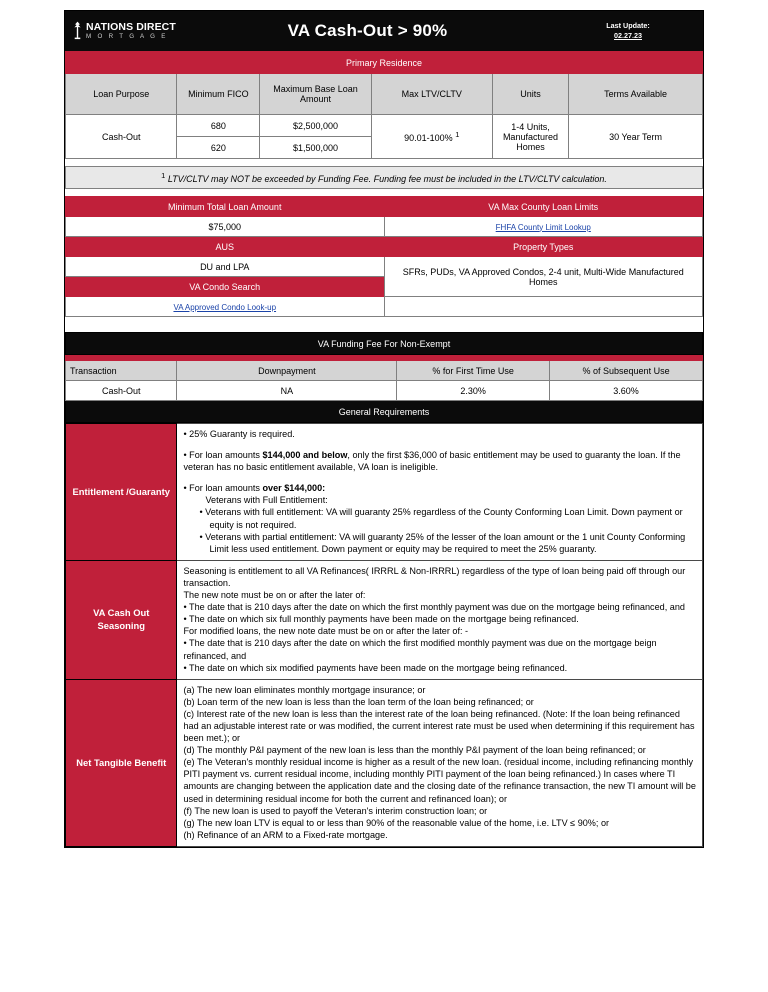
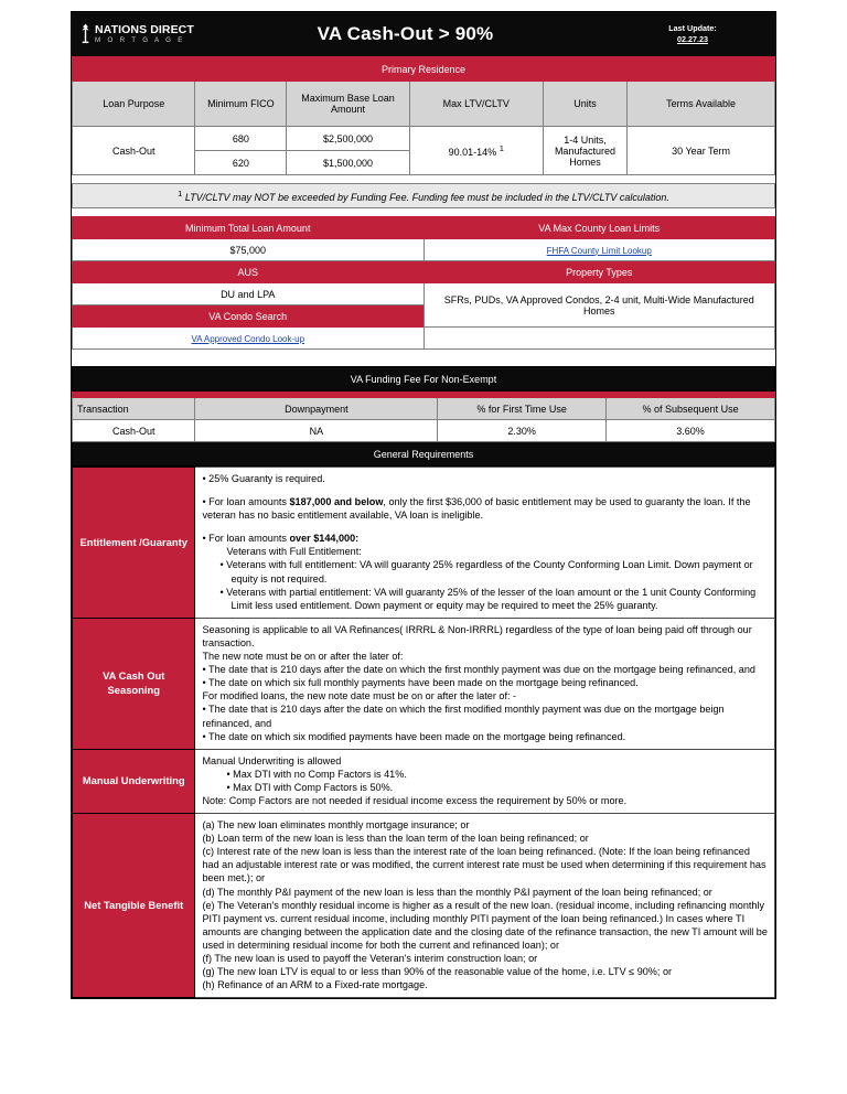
  NATIONS DIRECT
  VA Cash-Out > 90%
  Last Update:
  02.27.23
  Primary Residence
  Loan Purpose	Minimum FICO	Maximum Base Loan Amount	Max LTV/CLTV	Units	Terms Available
- Cash-Out	680	$2,500,000	90.01-100% 1	1-4 Units, Manufactured Homes	30 Year Term
+ Cash-Out	680	$2,500,000	90.01-14% 1	1-4 Units, Manufactured Homes	30 Year Term
  620	$1,500,000
  1 LTV/CLTV may NOT be exceeded by Funding Fee. Funding fee must be included in the LTV/CLTV calculation.
  Minimum Total Loan Amount	VA Max County Loan Limits
  $75,000	FHFA County Limit Lookup
  AUS	Property Types
  DU and LPA	SFRs, PUDs, VA Approved Condos, 2-4 unit, Multi-Wide Manufactured Homes
  VA Condo Search
  VA Approved Condo Look-up
  VA Funding Fee For Non-Exempt
  Transaction	Downpayment	% for First Time Use	% of Subsequent Use
  Cash-Out	NA	2.30%	3.60%
  General Requirements
- Entitlement /Guaranty	• 25% Guaranty is required. • For loan amounts $144,000 and below, only the first $36,000 of basic entitlement may be used to guaranty the loan. If the veteran has no basic entitlement available, VA loan is ineligible. • For loan amounts over $144,000: Veterans with Full Entitlement: • Veterans with full entitlement: VA will guaranty 25% regardless of the County Conforming Loan Limit. Down payment or equity is not required. • Veterans with partial entitlement: VA will guaranty 25% of the lesser of the loan amount or the 1 unit County Conforming Limit less used entitlement. Down payment or equity may be required to meet the 25% guaranty.
+ Entitlement /Guaranty	• 25% Guaranty is required. • For loan amounts $187,000 and below, only the first $36,000 of basic entitlement may be used to guaranty the loan. If the veteran has no basic entitlement available, VA loan is ineligible. • For loan amounts over $144,000: Veterans with Full Entitlement: • Veterans with full entitlement: VA will guaranty 25% regardless of the County Conforming Loan Limit. Down payment or equity is not required. • Veterans with partial entitlement: VA will guaranty 25% of the lesser of the loan amount or the 1 unit County Conforming Limit less used entitlement. Down payment or equity may be required to meet the 25% guaranty.
- VA Cash Out Seasoning	Seasoning is entitlement to all VA Refinances( IRRRL & Non-IRRRL) regardless of the type of loan being paid off through our transaction. The new note must be on or after the later of: • The date that is 210 days after the date on which the first monthly payment was due on the mortgage being refinanced, and • The date on which six full monthly payments have been made on the mortgage being refinanced. For modified loans, the new note date must be on or after the later of: - • The date that is 210 days after the date on which the first modified monthly payment was due on the mortgage beign refinanced, and • The date on which six modified payments have been made on the mortgage being refinanced.
+ VA Cash Out Seasoning	Seasoning is applicable to all VA Refinances( IRRRL & Non-IRRRL) regardless of the type of loan being paid off through our transaction. The new note must be on or after the later of: • The date that is 210 days after the date on which the first monthly payment was due on the mortgage being refinanced, and • The date on which six full monthly payments have been made on the mortgage being refinanced. For modified loans, the new note date must be on or after the later of: - • The date that is 210 days after the date on which the first modified monthly payment was due on the mortgage beign refinanced, and • The date on which six modified payments have been made on the mortgage being refinanced.
+ Manual Underwriting	Manual Underwriting is allowed • Max DTI with no Comp Factors is 41%. • Max DTI with Comp Factors is 50%. Note: Comp Factors are not needed if residual income excess the requirement by 50% or more.
  Net Tangible Benefit	(a) The new loan eliminates monthly mortgage insurance; or (b) Loan term of the new loan is less than the loan term of the loan being refinanced; or (c) Interest rate of the new loan is less than the interest rate of the loan being refinanced. (Note: If the loan being refinanced had an adjustable interest rate or was modified, the current interest rate must be used when determining if this requirement has been met.); or (d) The monthly P&I payment of the new loan is less than the monthly P&I payment of the loan being refinanced; or (e) The Veteran's monthly residual income is higher as a result of the new loan. (residual income, including refinancing monthly PITI payment vs. current residual income, including monthly PITI payment of the loan being refinanced.) In cases where TI amounts are changing between the application date and the closing date of the refinance transaction, the new TI amount will be used in determining residual income for both the current and refinanced loan); or (f) The new loan is used to payoff the Veteran's interim construction loan; or (g) The new loan LTV is equal to or less than 90% of the reasonable value of the home, i.e. LTV ≤ 90%; or (h) Refinance of an ARM to a Fixed-rate mortgage.
